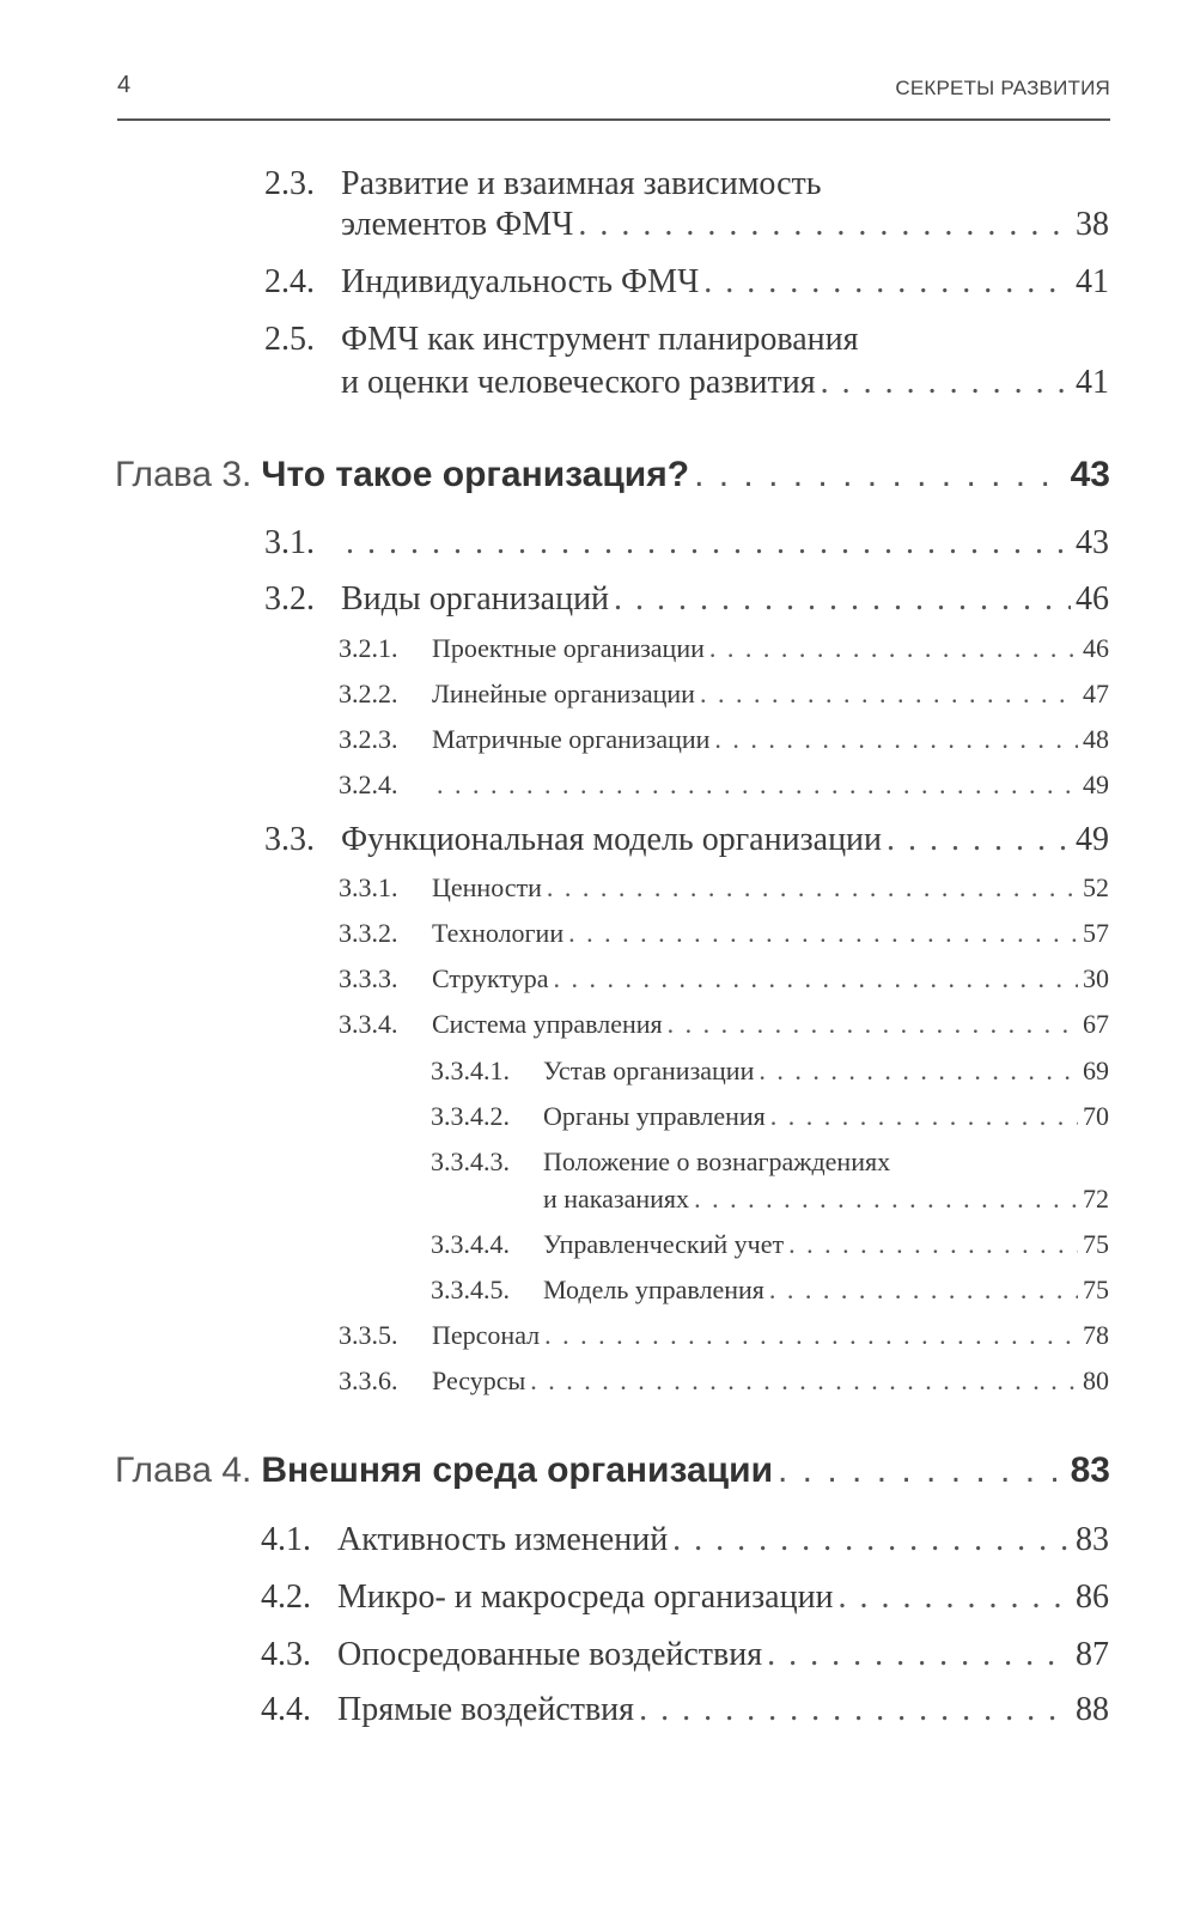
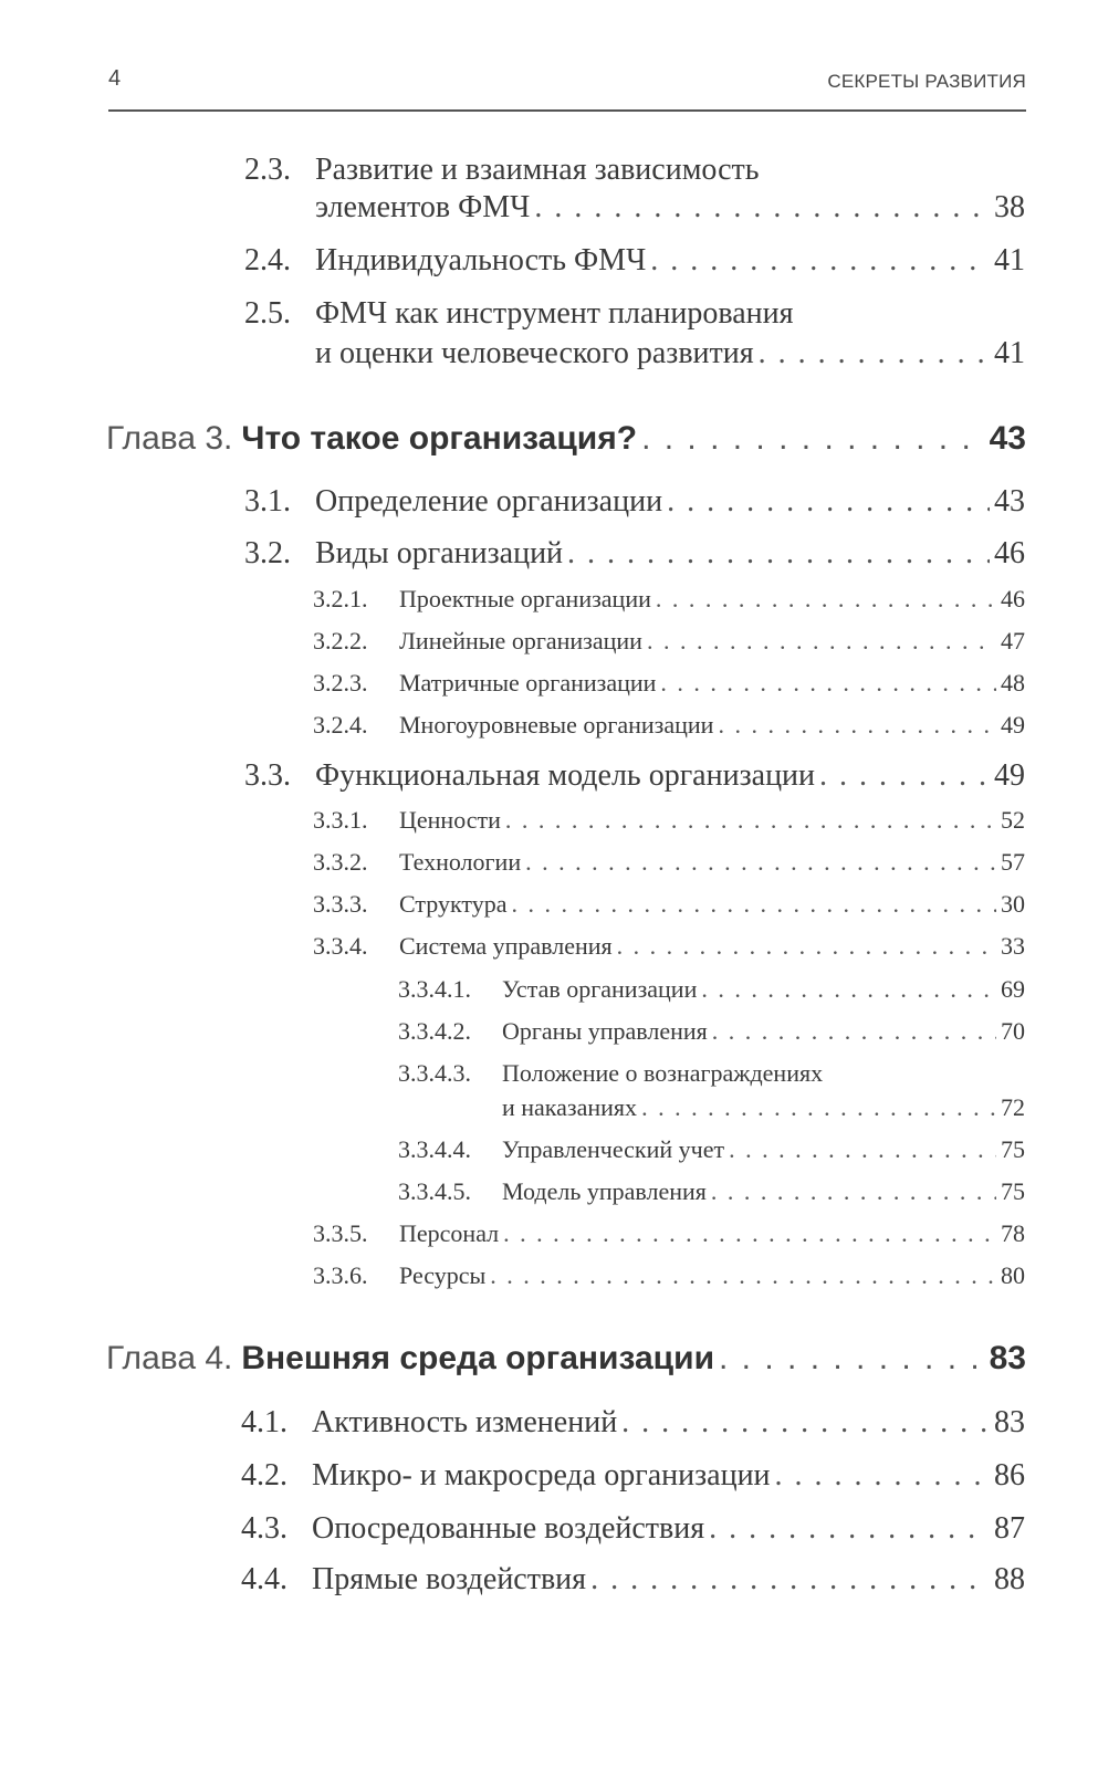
  4
  СЕКРЕТЫ РАЗВИТИЯ
  2.3. Развитие и взаимная зависимость
  элементов ФМЧ
  38
  2.4.
  Индивидуальность ФМЧ
  41
  2.5. ФМЧ как инструмент планирования
  и оценки человеческого развития
  41
  Глава 3.
  Что такое организация?
  43
  3.1.
+ Определение организации
  43
  3.2.
  Виды организаций
  46
  3.2.1.
  Проектные организации
  46
  3.2.2.
  Линейные организации
  47
  3.2.3.
  Матричные организации
  48
  3.2.4.
+ Многоуровневые организации
  49
  3.3.
  Функциональная модель организации
  49
  3.3.1.
  Ценности
  52
  3.3.2.
  Технологии
  57
  3.3.3.
  Структура
  30
  3.3.4.
  Система управления
- 67
+ 33
  3.3.4.1.
  Устав организации
  69
  3.3.4.2.
  Органы управления
  70
  3.3.4.3. Положение о вознаграждениях
  и наказаниях
  72
  3.3.4.4.
  Управленческий учет
  75
  3.3.4.5.
  Модель управления
  75
  3.3.5.
  Персонал
  78
  3.3.6.
  Ресурсы
  80
  Глава 4.
  Внешняя среда организации
  83
  4.1.
  Активность изменений
  83
  4.2.
  Микро- и макросреда организации
  86
  4.3.
  Опосредованные воздействия
  87
  4.4.
  Прямые воздействия
  88
